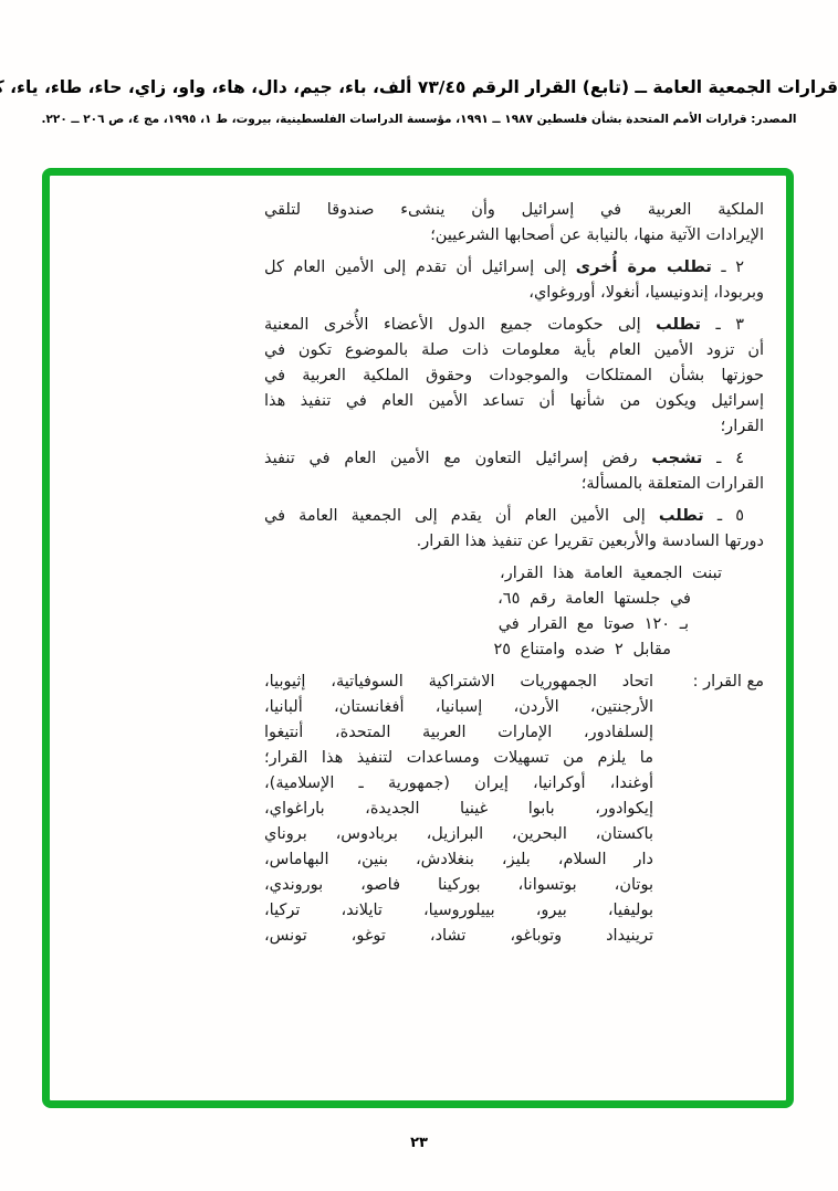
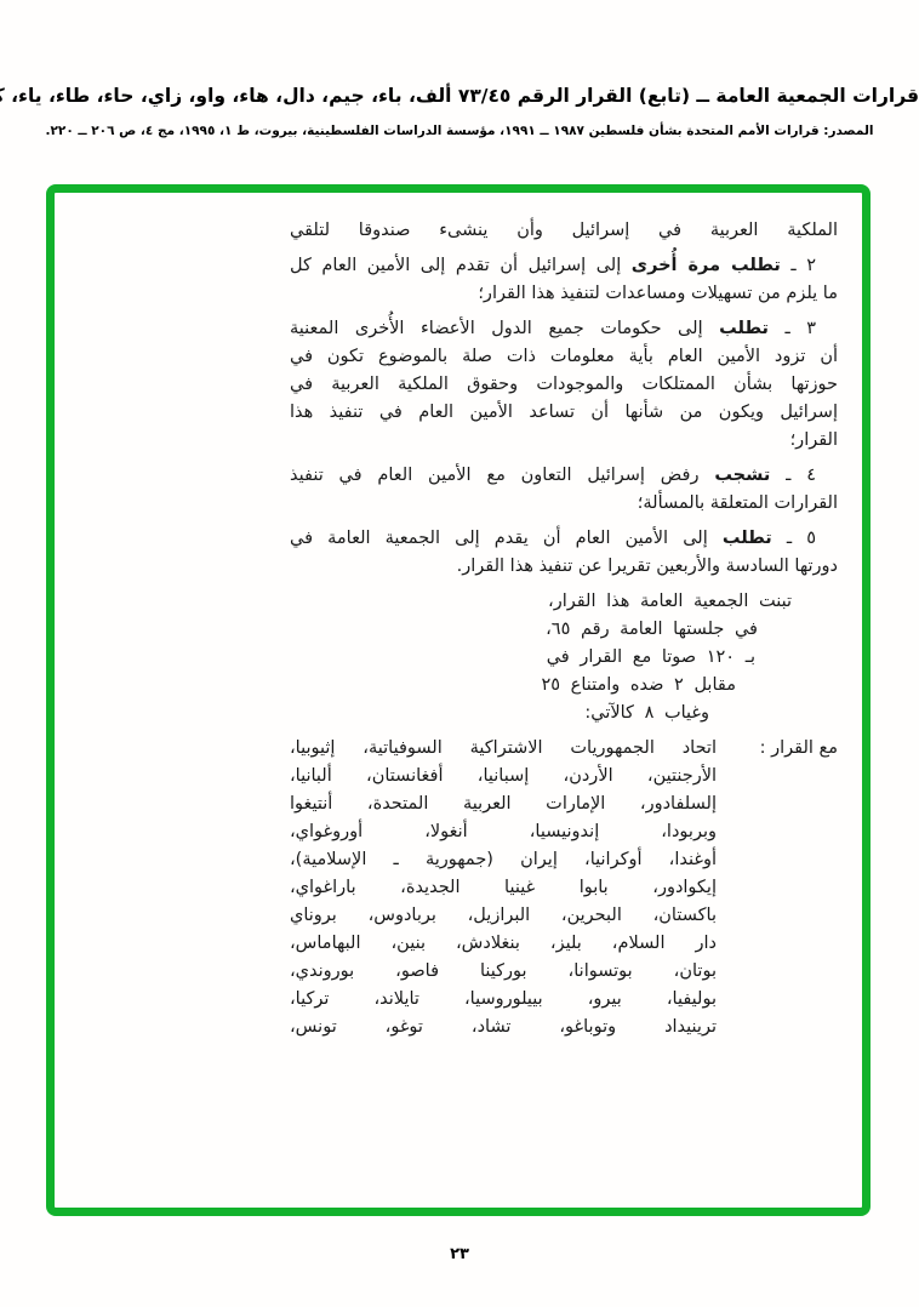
  قرارات الجمعية العامة ــ (تابع) القرار الرقم ٧٣/٤٥ ألف، باء، جيم، دال، هاء، واو، زاي، حاء، طاء، ياء،
  المصدر: قرارات الأمم المتحدة بشأن فلسطين ١٩٨٧ ــ ١٩٩١، مؤسسة الدراسات الفلسطينية، بيروت، ط ١، ١٩٩٥، مج ٤، ص ٢٠٦ ــ ٢٢٠.
  الملكية العربية في إسرائيل وأن ينشىء صندوقا لتلقي
- الإيرادات الآتية منها، بالنيابة عن أصحابها الشرعيين؛
  ٢ ـ تطلب مرة أُخرى إلى إسرائيل أن تقدم إلى الأمين العام كل
- وبربودا، إندونيسيا، أنغولا، أوروغواي،
+ ما يلزم من تسهيلات ومساعدات لتنفيذ هذا القرار؛
  ٣ ـ تطلب إلى حكومات جميع الدول الأعضاء الأُخرى المعنية
  أن تزود الأمين العام بأية معلومات ذات صلة بالموضوع تكون في
  حوزتها بشأن الممتلكات والموجودات وحقوق الملكية العربية في
  إسرائيل ويكون من شأنها أن تساعد الأمين العام في تنفيذ هذا
  القرار؛
  ٤ ـ تشجب رفض إسرائيل التعاون مع الأمين العام في تنفيذ
  القرارات المتعلقة بالمسألة؛
  ٥ ـ تطلب إلى الأمين العام أن يقدم إلى الجمعية العامة في
  دورتها السادسة والأربعين تقريرا عن تنفيذ هذا القرار.
  تبنت الجمعية العامة هذا القرار،
  في جلستها العامة رقم ٦٥،
  بـ ١٢٠ صوتا مع القرار في
  مقابل ٢ ضده وامتناع ٢٥
+ وغياب ٨ كالآتي:
  مع القرار :
  اتحاد الجمهوريات الاشتراكية السوفياتية، إثيوبيا،
  الأرجنتين، الأردن، إسبانيا، أفغانستان، ألبانيا،
  إلسلفادور، الإمارات العربية المتحدة، أنتيغوا
- ما يلزم من تسهيلات ومساعدات لتنفيذ هذا القرار؛
+ وبربودا، إندونيسيا، أنغولا، أوروغواي،
  أوغندا، أوكرانيا، إيران (جمهورية ـ الإسلامية)،
  إيكوادور، بابوا غينيا الجديدة، باراغواي،
  باكستان، البحرين، البرازيل، بربادوس، بروناي
  دار السلام، بليز، بنغلادش، بنين، البهاماس،
  بوتان، بوتسوانا، بوركينا فاصو، بوروندي،
  بوليفيا، بيرو، بييلوروسيا، تايلاند، تركيا،
  ترينيداد وتوباغو، تشاد، توغو، تونس،
  ٢٣
